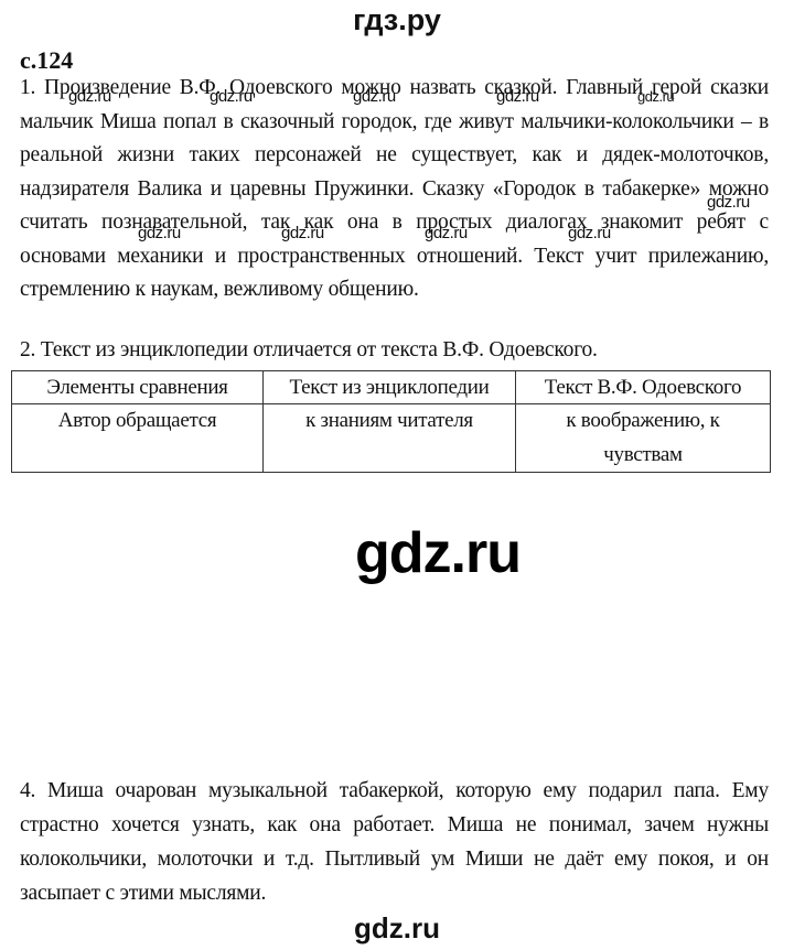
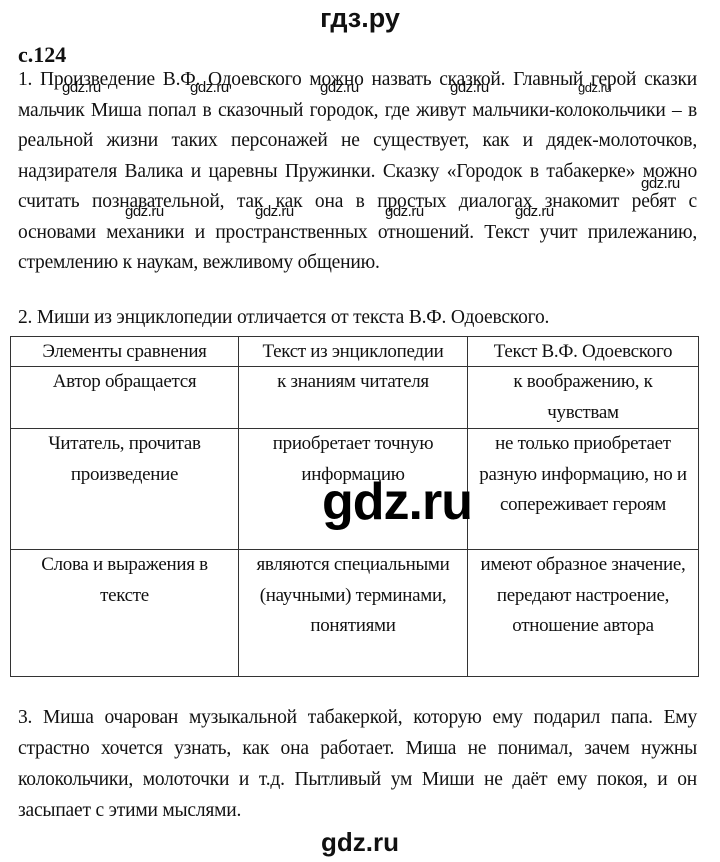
  гдз.ру
  с.124
  1. Произведение В.Ф. Одоевского можно назвать сказкой. Главный герой сказки мальчик Миша попал в сказочный городок, где живут мальчики-колокольчики – в реальной жизни таких персонажей не существует, как и дядек-молоточков, надзирателя Валика и царевны Пружинки. Сказку «Городок в табакерке» можно считать познавательной, так как она в простых диалогах знакомит ребят с основами механики и пространственных отношений. Текст учит прилежанию, стремлению к наукам, вежливому общению.
  gdz.ru
  gdz.ru
  gdz.ru
  gdz.ru
  gdz.ru
  gdz.ru
  gdz.ru
  gdz.ru
  gdz.ru
  gdz.ru
- 2. Текст из энциклопедии отличается от текста В.Ф. Одоевского.
+ 2. Миши из энциклопедии отличается от текста В.Ф. Одоевского.
  Элементы сравнения	Текст из энциклопедии	Текст В.Ф. Одоевского
  Автор обращается	к знаниям читателя	к воображению, к чувствам
+ Читатель, прочитав произведение	приобретает точную информацию	не только приобретает разную информацию, но и сопереживает героям
+ Слова и выражения в тексте	являются специальными (научными) терминами, понятиями	имеют образное значение, передают настроение, отношение автора
  gdz.ru
- 4. Миша очарован музыкальной табакеркой, которую ему подарил папа. Ему страстно хочется узнать, как она работает. Миша не понимал, зачем нужны колокольчики, молоточки и т.д. Пытливый ум Миши не даёт ему покоя, и он засыпает с этими мыслями.
+ 3. Миша очарован музыкальной табакеркой, которую ему подарил папа. Ему страстно хочется узнать, как она работает. Миша не понимал, зачем нужны колокольчики, молоточки и т.д. Пытливый ум Миши не даёт ему покоя, и он засыпает с этими мыслями.
  gdz.ru
